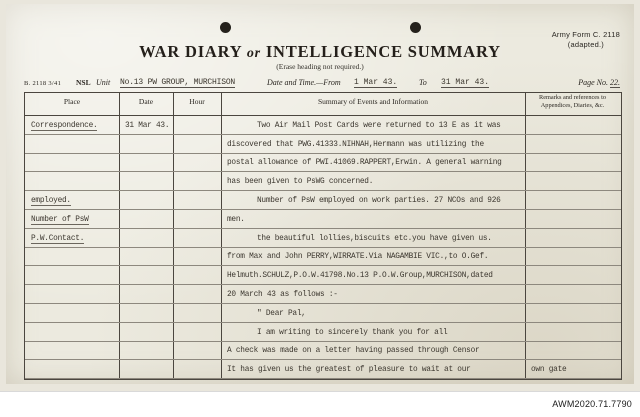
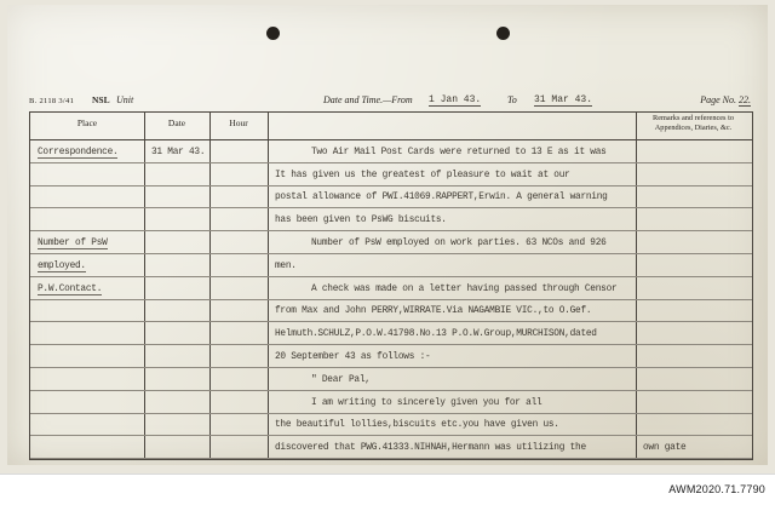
- Army Form C. 2118
- (adapted.)
- WAR DIARY or INTELLIGENCE SUMMARY
- (Erase heading not required.)
  NSL
  Unit
- No.13 PW GROUP, MURCHISON
  Date and Time.—From
- 1 Mar 43.
+ 1 Jan 43.
  To
  31 Mar 43.
  Page No. 22.
  Place
  Date
  Hour
- Summary of Events and Information
  Correspondence.
  31 Mar 43.
  Two Air Mail Post Cards were returned to 13 E as it was
- discovered that PWG.41333.NIHNAH,Hermann was utilizing the
+ It has given us the greatest of pleasure to wait at our
  postal allowance of PWI.41069.RAPPERT,Erwin. A general warning
- has been given to PsWG concerned.
+ has been given to PsWG biscuits.
- employed.
+ Number of PsW
- Number of PsW employed on work parties. 27 NCOs and 926
+ Number of PsW employed on work parties. 63 NCOs and 926
- Number of PsW
+ employed.
  men.
  P.W.Contact.
- the beautiful lollies,biscuits etc.you have given us.
+ A check was made on a letter having passed through Censor
  Helmuth.SCHULZ,P.O.W.41798.No.13 P.O.W.Group,MURCHISON,dated
- 20 March 43 as follows :-
+ 20 September 43 as follows :-
  " Dear Pal,
- I am writing to sincerely thank you for all
+ I am writing to sincerely given you for all
- A check was made on a letter having passed through Censor
+ the beautiful lollies,biscuits etc.you have given us.
- It has given us the greatest of pleasure to wait at our
+ discovered that PWG.41333.NIHNAH,Hermann was utilizing the
  own gate
  AWM2020.71.7790
